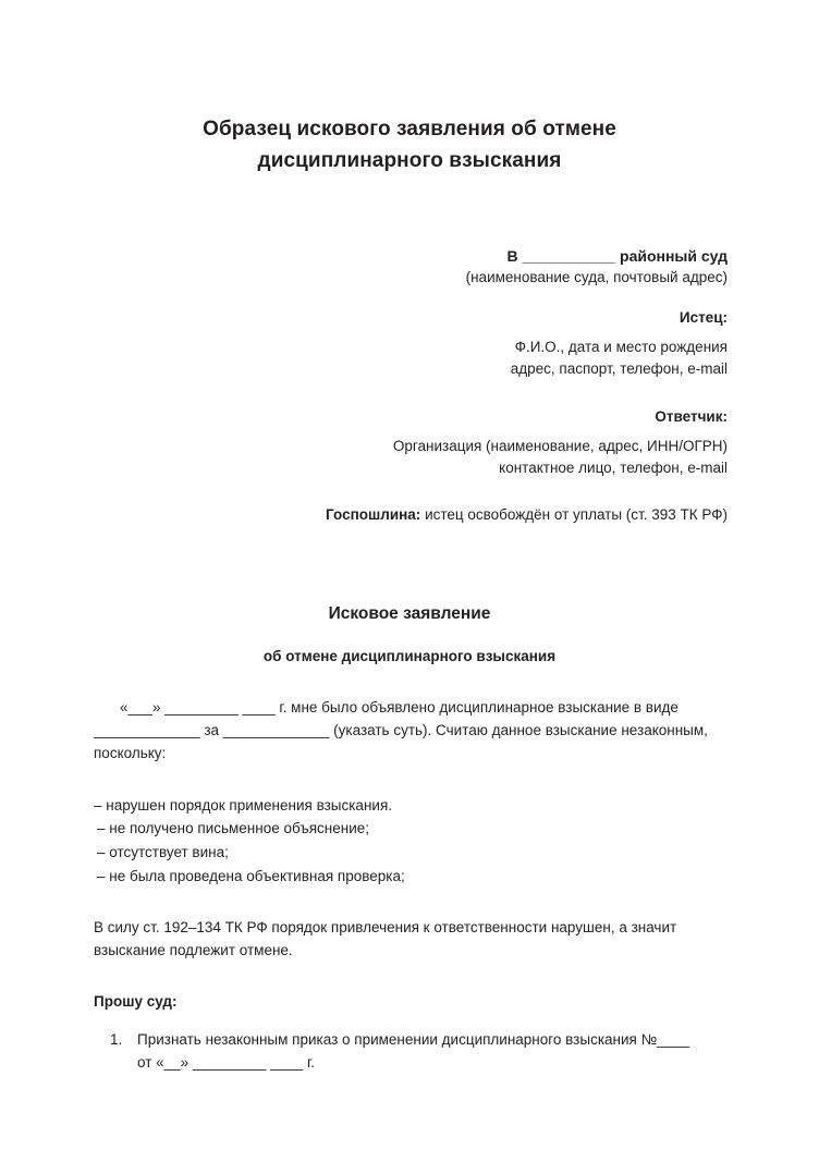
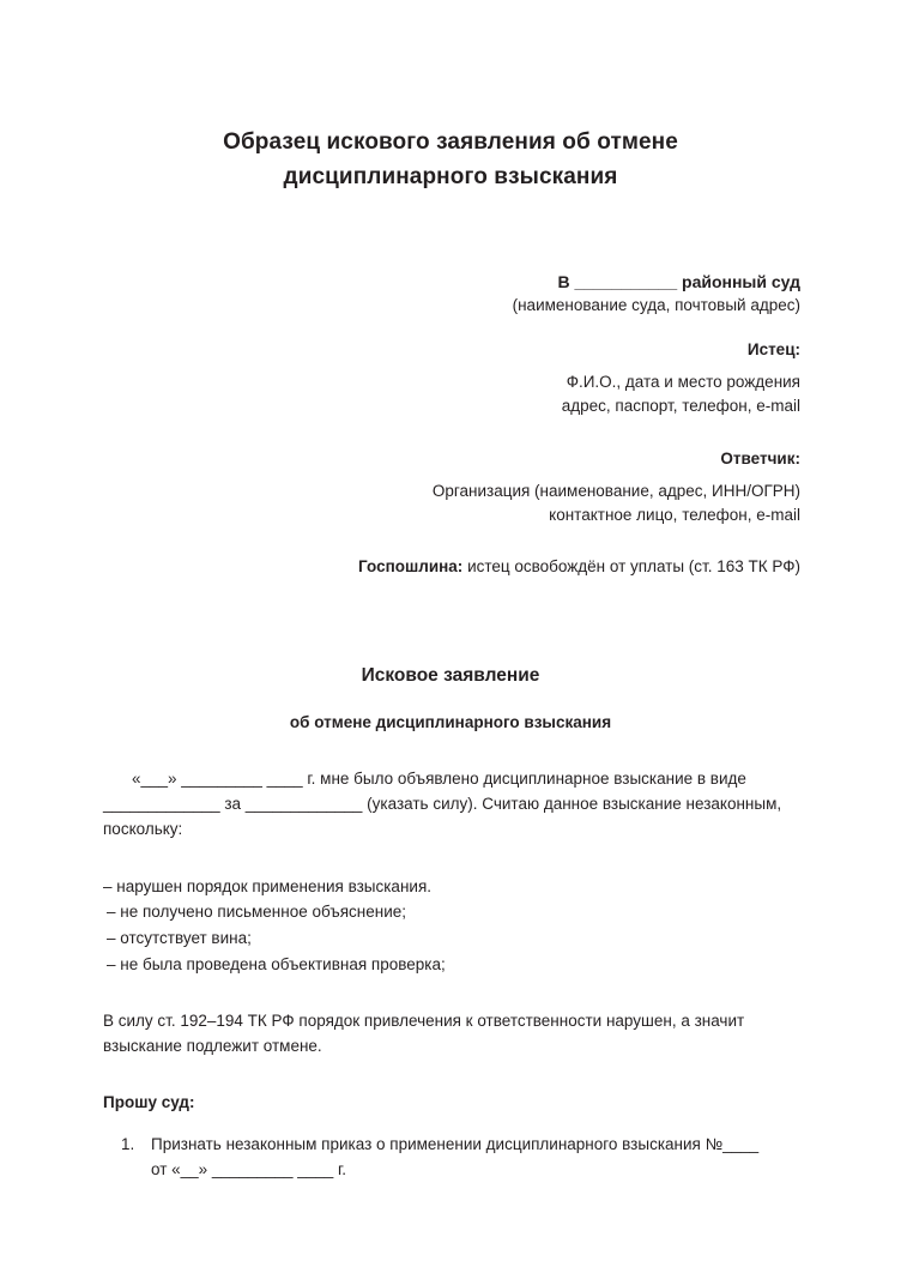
  Образец искового заявления об отмене
  дисциплинарного взыскания
  В ___________ районный суд
  (наименование суда, почтовый адрес)
  Истец:
  Ф.И.О., дата и место рождения
  адрес, паспорт, телефон, e-mail
  Ответчик:
  Организация (наименование, адрес, ИНН/ОГРН)
  контактное лицо, телефон, e-mail
- Госпошлина: истец освобождён от уплаты (ст. 393 ТК РФ)
+ Госпошлина: истец освобождён от уплаты (ст. 163 ТК РФ)
  Исковое заявление
  об отмене дисциплинарного взыскания
- «___» _________ ____ г. мне было объявлено дисциплинарное взыскание в виде _____________ за _____________ (указать суть). Считаю данное взыскание незаконным, поскольку:
+ «___» _________ ____ г. мне было объявлено дисциплинарное взыскание в виде _____________ за _____________ (указать силу). Считаю данное взыскание незаконным, поскольку:
  – нарушен порядок применения взыскания.
  – не получено письменное объяснение;
  – отсутствует вина;
  – не была проведена объективная проверка;
- В силу ст. 192–134 ТК РФ порядок привлечения к ответственности нарушен, а значит взыскание подлежит отмене.
+ В силу ст. 192–194 ТК РФ порядок привлечения к ответственности нарушен, а значит взыскание подлежит отмене.
  Прошу суд:
  Признать незаконным приказ о применении дисциплинарного взыскания №____
  от «__» _________ ____ г.
